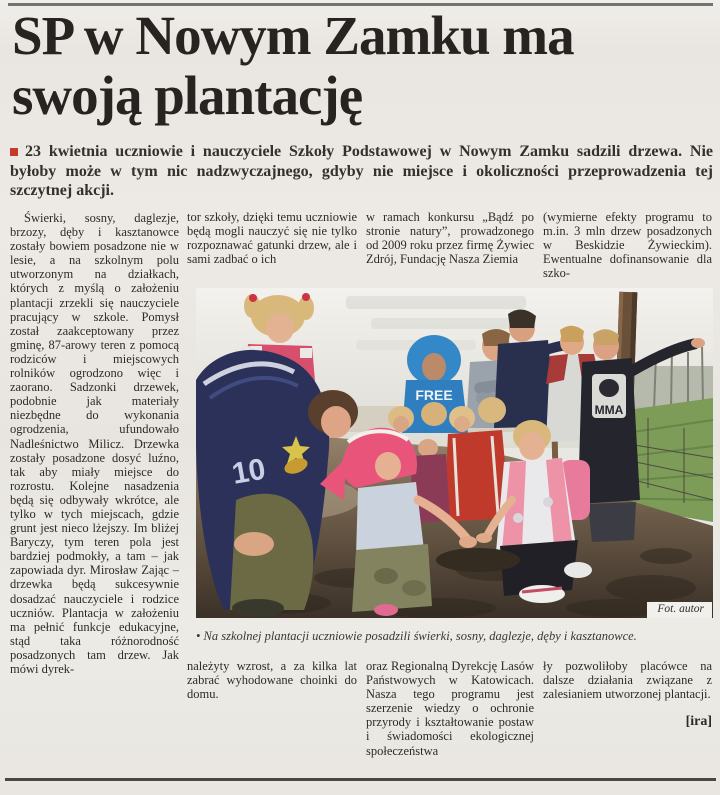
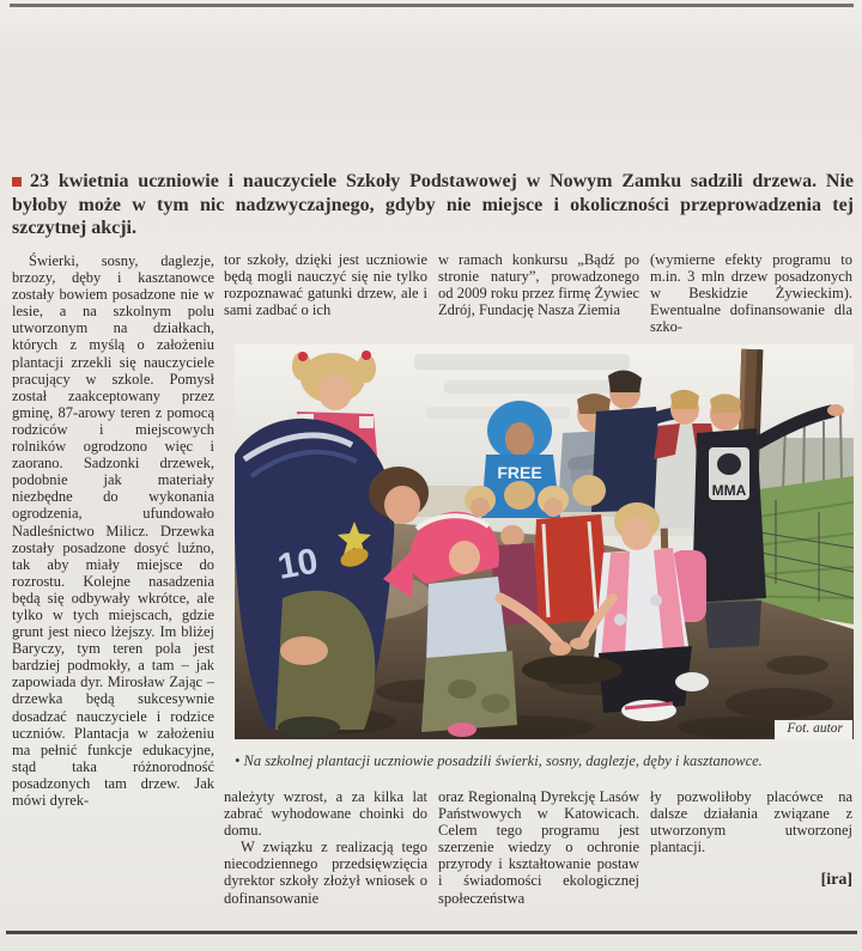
- SP w Nowym Zamku ma
- swoją plantację
  23 kwietnia uczniowie i nauczyciele Szkoły Podstawowej w Nowym Zamku sadzili drzewa. Nie byłoby może w tym nic nadzwyczajnego, gdyby nie miejsce i okoliczności przeprowadzenia tej szczytnej akcji.
  Świerki, sosny, daglezje, brzozy, dęby i kasztanowce zostały bowiem posadzone nie w lesie, a na szkolnym polu utworzonym na działkach, których z myślą o założeniu plantacji zrzekli się nauczyciele pracujący w szkole. Pomysł został zaakceptowany przez gminę, 87-arowy teren z pomocą rodziców i miejscowych rolników ogrodzono więc i zaorano. Sadzonki drzewek, podobnie jak materiały niezbędne do wykonania ogrodzenia, ufundowało Nadleśnictwo Milicz. Drzewka zostały posadzone dosyć luźno, tak aby miały miejsce do rozrostu. Kolejne nasadzenia będą się odbywały wkrótce, ale tylko w tych miejscach, gdzie grunt jest nieco lżejszy. Im bliżej Baryczy, tym teren pola jest bardziej podmokły, a tam – jak zapowiada dyr. Mirosław Zając – drzewka będą sukcesywnie dosadzać nauczyciele i rodzice uczniów. Plantacja w założeniu ma pełnić funkcje edukacyjne, stąd taka różnorodność posadzonych tam drzew. Jak mówi dyrek-
- tor szkoły, dzięki temu uczniowie będą mogli nauczyć się nie tylko rozpoznawać gatunki drzew, ale i sami zadbać o ich
+ tor szkoły, dzięki jest uczniowie będą mogli nauczyć się nie tylko rozpoznawać gatunki drzew, ale i sami zadbać o ich
  w ramach konkursu „Bądź po stronie natury”, prowadzonego od 2009 roku przez firmę Żywiec Zdrój, Fundację Nasza Ziemia
  (wymierne efekty programu to m.in. 3 mln drzew posadzonych w Beskidzie Żywieckim). Ewentualne dofinansowanie dla szko-
  FREE
  MMA
  Fot. autor
  • Na szkolnej plantacji uczniowie posadzili świerki, sosny, daglezje, dęby i kasztanowce.
  należyty wzrost, a za kilka lat zabrać wyhodowane choinki do domu.
+ W związku z realizacją tego niecodziennego przedsięwzięcia dyrektor szkoły złożył wniosek o dofinansowanie
- oraz Regionalną Dyrekcję Lasów Państwowych w Katowicach. Nasza tego programu jest szerzenie wiedzy o ochronie przyrody i kształtowanie postaw i świadomości ekologicznej społeczeństwa
+ oraz Regionalną Dyrekcję Lasów Państwowych w Katowicach. Celem tego programu jest szerzenie wiedzy o ochronie przyrody i kształtowanie postaw i świadomości ekologicznej społeczeństwa
- ły pozwoliłoby placówce na dalsze działania związane z zalesianiem utworzonej plantacji.
+ ły pozwoliłoby placówce na dalsze działania związane z utworzonym utworzonej plantacji.
  [ira]
